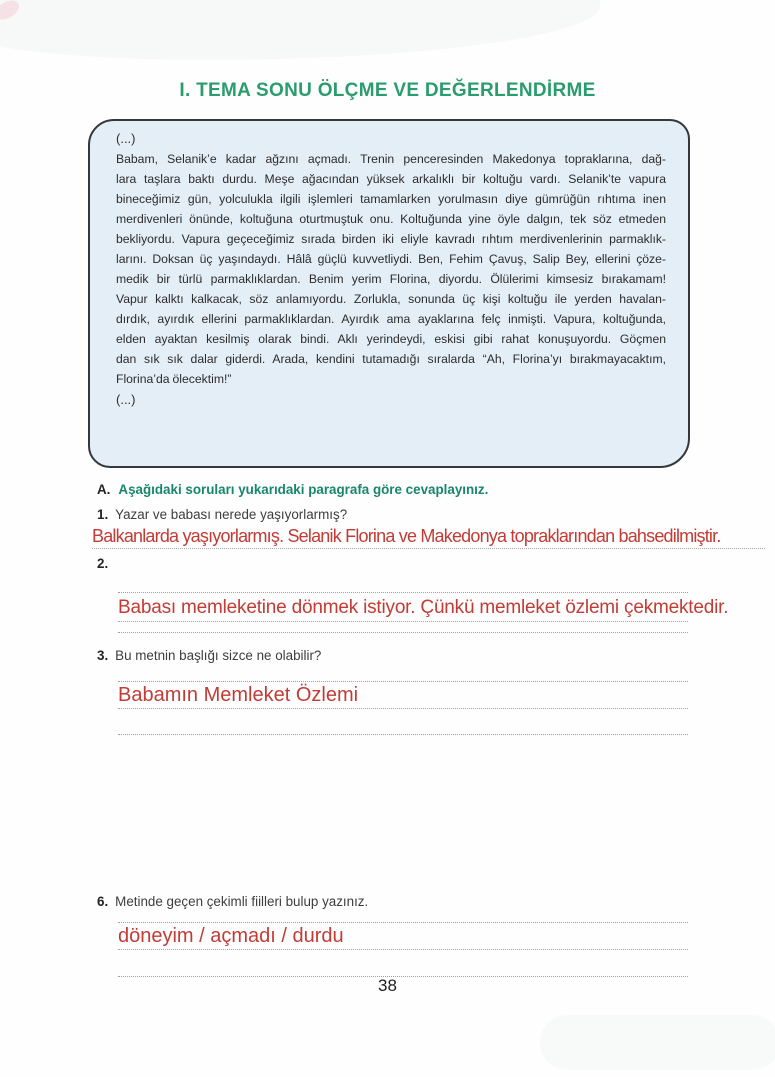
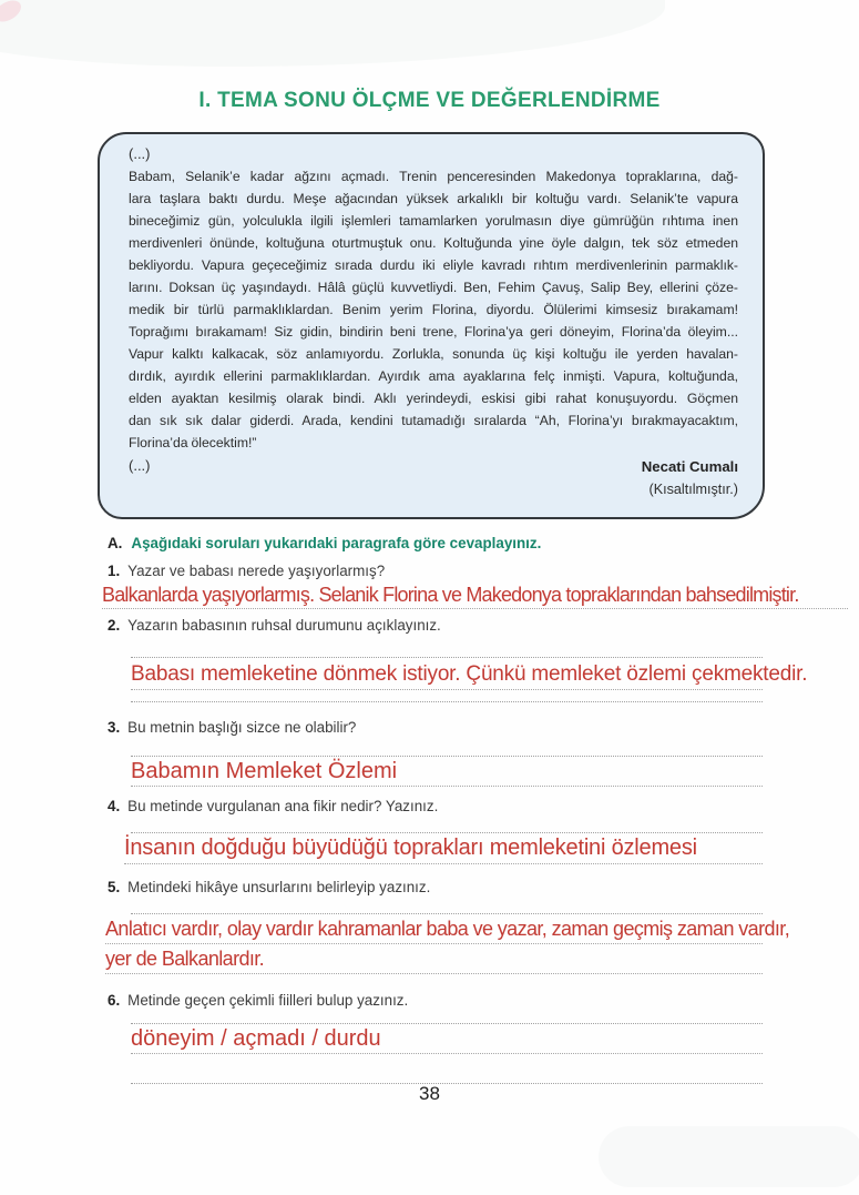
  I. TEMA SONU ÖLÇME VE DEĞERLENDİRME
  (...)
  Babam, Selanik’e kadar ağzını açmadı. Trenin penceresinden Makedonya topraklarına, dağ-
  lara taşlara baktı durdu. Meşe ağacından yüksek arkalıklı bir koltuğu vardı. Selanik’te vapura
  bineceğimiz gün, yolculukla ilgili işlemleri tamamlarken yorulmasın diye gümrüğün rıhtıma inen
  merdivenleri önünde, koltuğuna oturtmuştuk onu. Koltuğunda yine öyle dalgın, tek söz etmeden
- bekliyordu. Vapura geçeceğimiz sırada birden iki eliyle kavradı rıhtım merdivenlerinin parmaklık-
+ bekliyordu. Vapura geçeceğimiz sırada durdu iki eliyle kavradı rıhtım merdivenlerinin parmaklık-
  larını. Doksan üç yaşındaydı. Hâlâ güçlü kuvvetliydi. Ben, Fehim Çavuş, Salip Bey, ellerini çöze-
  medik bir türlü parmaklıklardan. Benim yerim Florina, diyordu. Ölülerimi kimsesiz bırakamam!
+ Toprağımı bırakamam! Siz gidin, bindirin beni trene, Florina’ya geri döneyim, Florina’da öleyim...
  Vapur kalktı kalkacak, söz anlamıyordu. Zorlukla, sonunda üç kişi koltuğu ile yerden havalan-
  dırdık, ayırdık ellerini parmaklıklardan. Ayırdık ama ayaklarına felç inmişti. Vapura, koltuğunda,
  elden ayaktan kesilmiş olarak bindi. Aklı yerindeydi, eskisi gibi rahat konuşuyordu. Göçmen
  dan sık sık dalar giderdi. Arada, kendini tutamadığı sıralarda “Ah, Florina’yı bırakmayacaktım,
  Florina’da ölecektim!”
  (...)
+ Necati Cumalı
+ (Kısaltılmıştır.)
  A.
  Aşağıdaki soruları yukarıdaki paragrafa göre cevaplayınız.
  1.
  Yazar ve babası nerede yaşıyorlarmış?
  Balkanlarda yaşıyorlarmış. Selanik Florina ve Makedonya topraklarından bahsedilmiştir.
  2.
+ Yazarın babasının ruhsal durumunu açıklayınız.
  Babası memleketine dönmek istiyor. Çünkü memleket özlemi çekmektedir.
  3.
  Bu metnin başlığı sizce ne olabilir?
  Babamın Memleket Özlemi
+ 4.
+ Bu metinde vurgulanan ana fikir nedir? Yazınız.
+ İnsanın doğduğu büyüdüğü toprakları memleketini özlemesi
+ 5.
+ Metindeki hikâye unsurlarını belirleyip yazınız.
+ Anlatıcı vardır, olay vardır kahramanlar baba ve yazar, zaman geçmiş zaman vardır,
+ yer de Balkanlardır.
  6.
  Metinde geçen çekimli fiilleri bulup yazınız.
  döneyim / açmadı / durdu
  38
